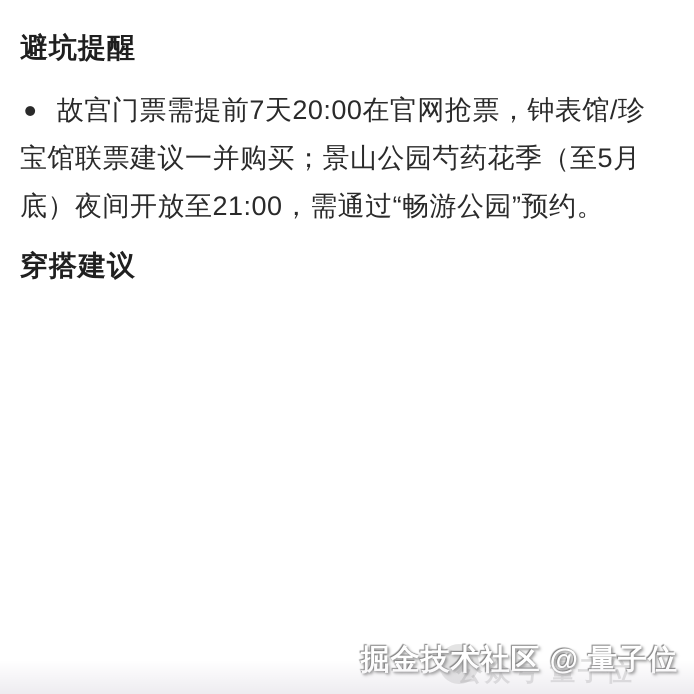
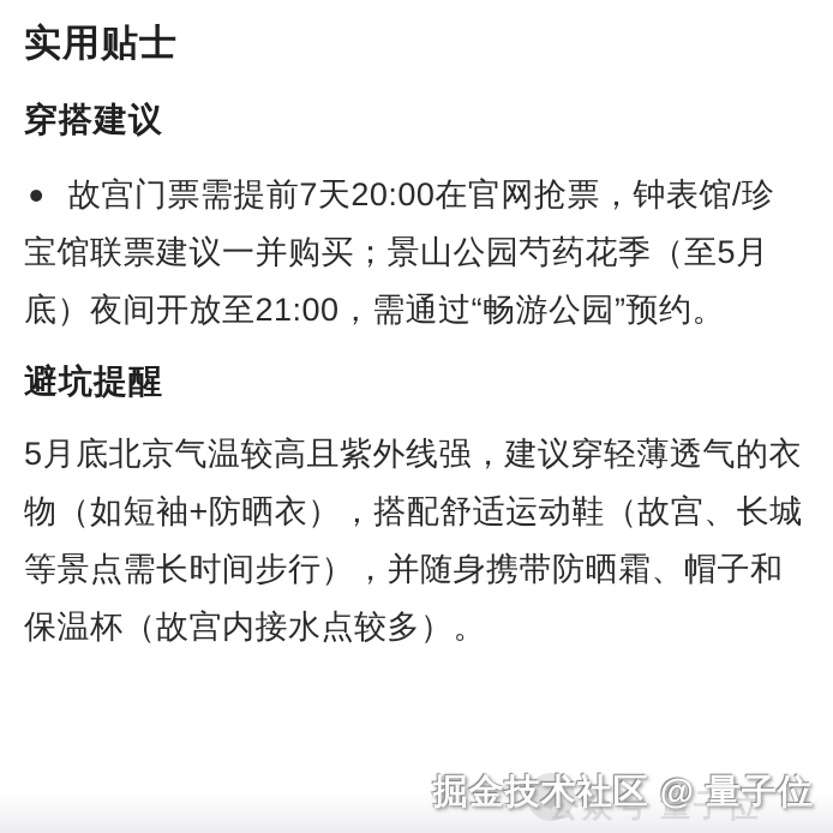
+ 实用贴士
- 避坑提醒
+ 穿搭建议
  ● 故宫门票需提前7天20:00在官网抢票，钟表馆/珍
  宝馆联票建议一并购买；景山公园芍药花季（至5月
  底）夜间开放至21:00，需通过“畅游公园”预约。
- 穿搭建议
+ 避坑提醒
+ 5月底北京气温较高且紫外线强，建议穿轻薄透气的衣
+ 物（如短袖+防晒衣），搭配舒适运动鞋（故宫、长城
+ 等景点需长时间步行），并随身携带防晒霜、帽子和
+ 保温杯（故宫内接水点较多）。
